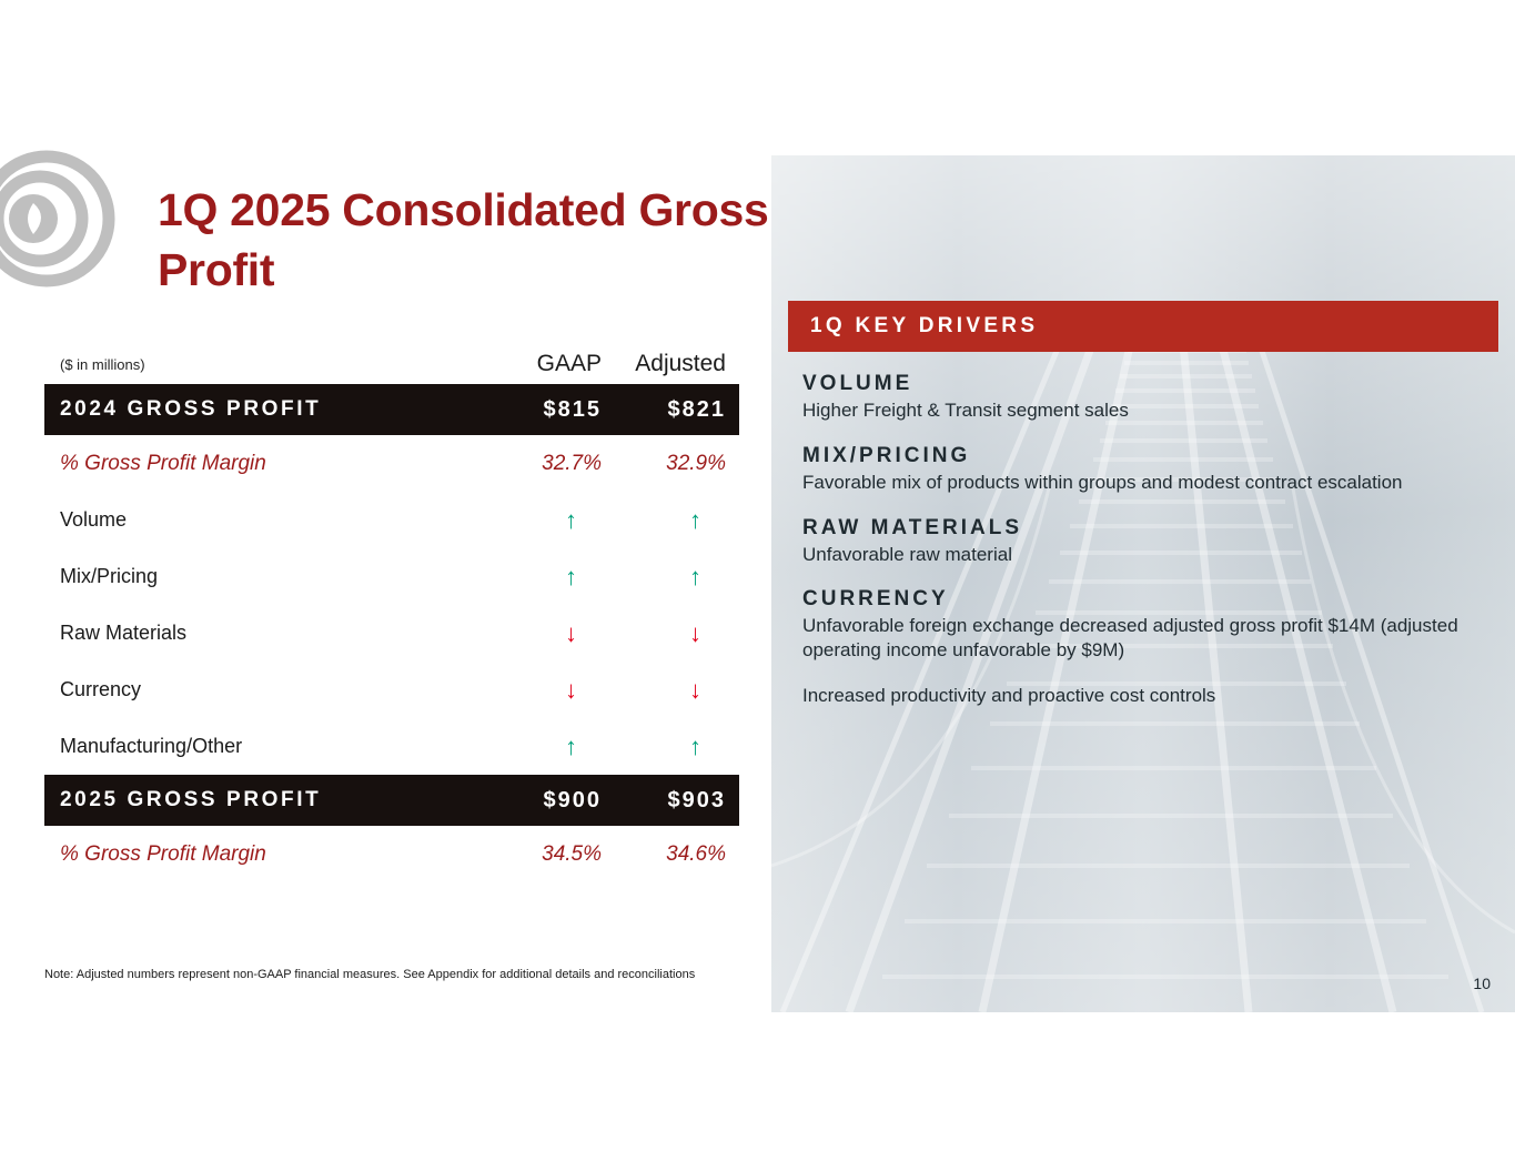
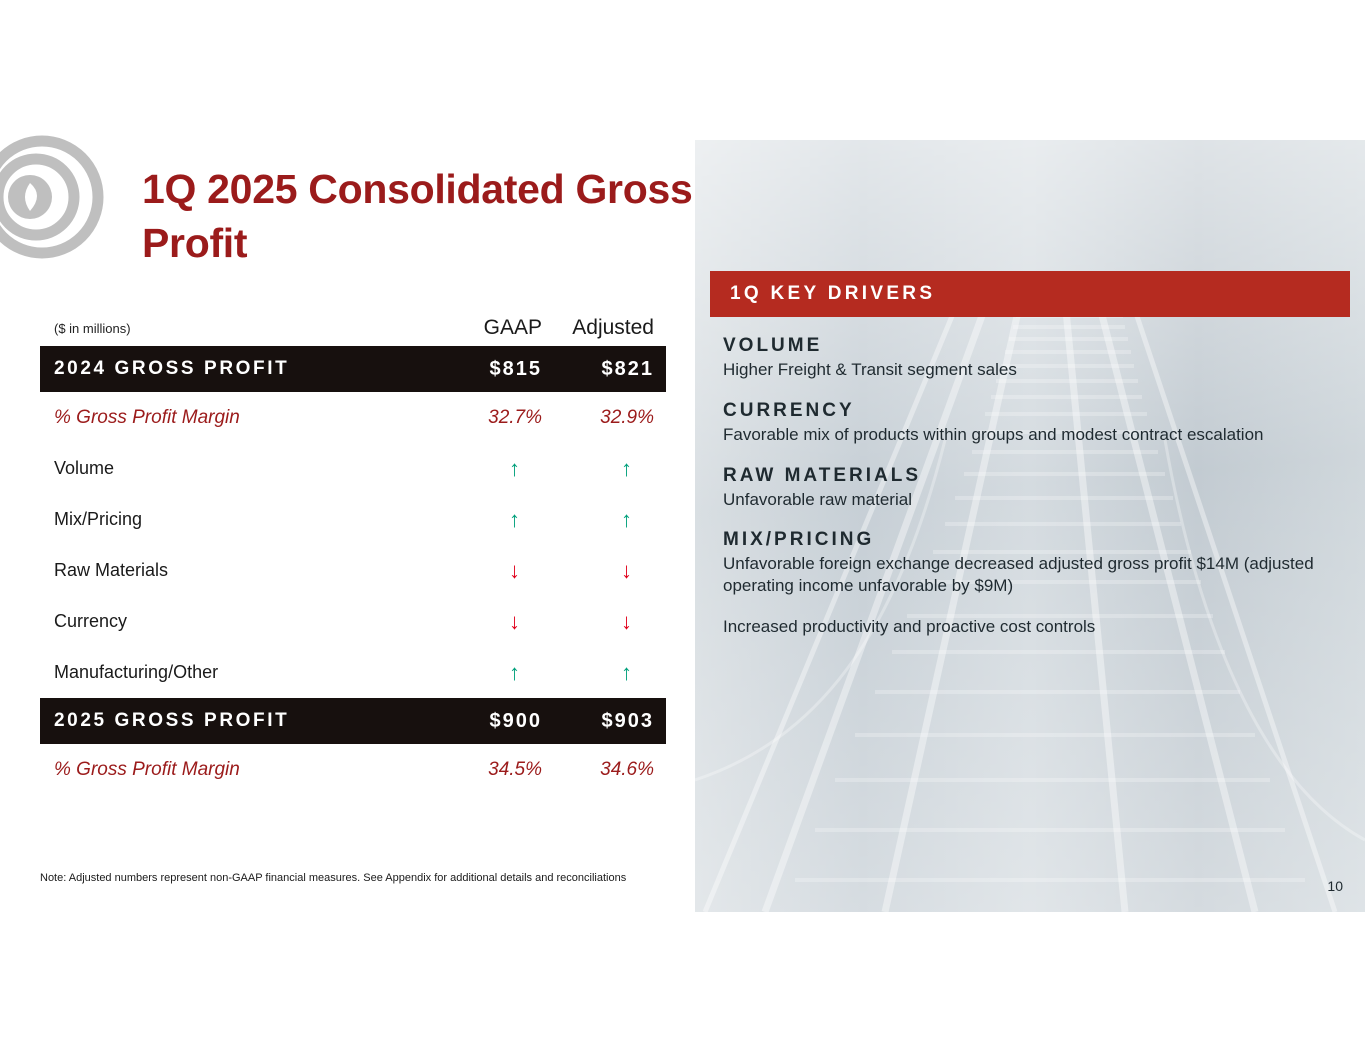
  1Q 2025 Consolidated Gross Profit
  ($ in millions)
  GAAP
  Adjusted
  2024 GROSS PROFIT
  $815
  $821
  % Gross Profit Margin
  32.7%
  32.9%
  Volume
  ↑
  ↑
  Mix/Pricing
  ↑
  ↑
  Raw Materials
  ↓
  ↓
  Currency
  ↓
  ↓
  Manufacturing/Other
  ↑
  ↑
  2025 GROSS PROFIT
  $900
  $903
  % Gross Profit Margin
  34.5%
  34.6%
  Note: Adjusted numbers represent non-GAAP financial measures. See Appendix for additional details and reconciliations
  1Q KEY DRIVERS
  VOLUME
  Higher Freight & Transit segment sales
- MIX/PRICING
+ CURRENCY
  Favorable mix of products within groups and modest contract escalation
  RAW MATERIALS
  Unfavorable raw material
- CURRENCY
+ MIX/PRICING
  Unfavorable foreign exchange decreased adjusted gross profit $14M (adjusted operating income unfavorable by $9M)
  Increased productivity and proactive cost controls
  10
